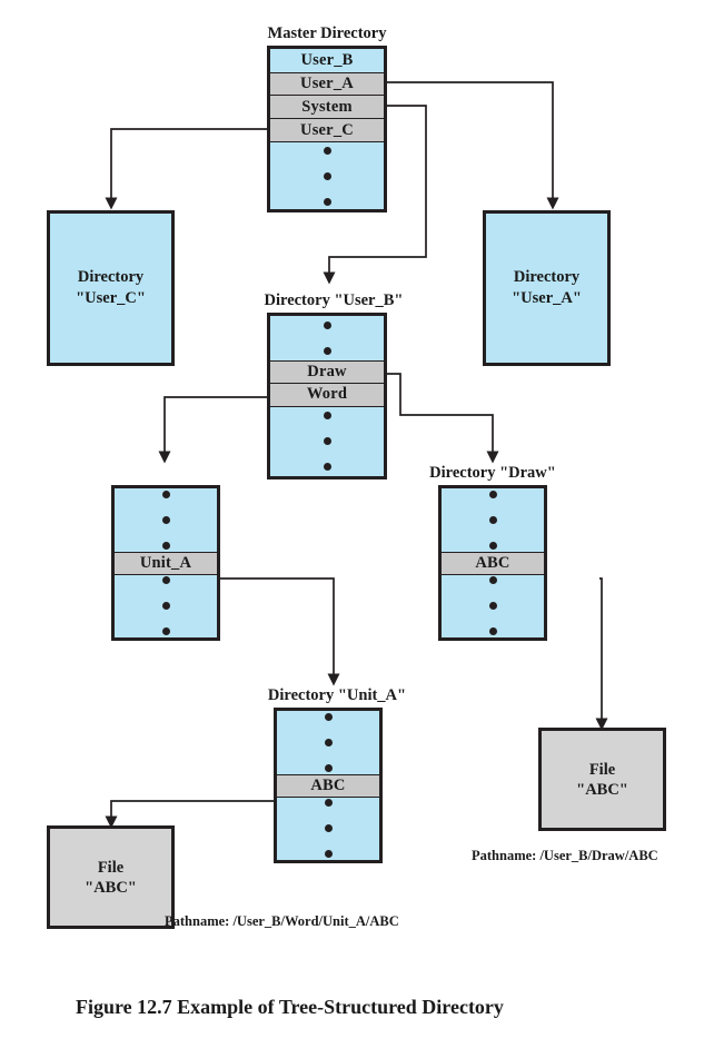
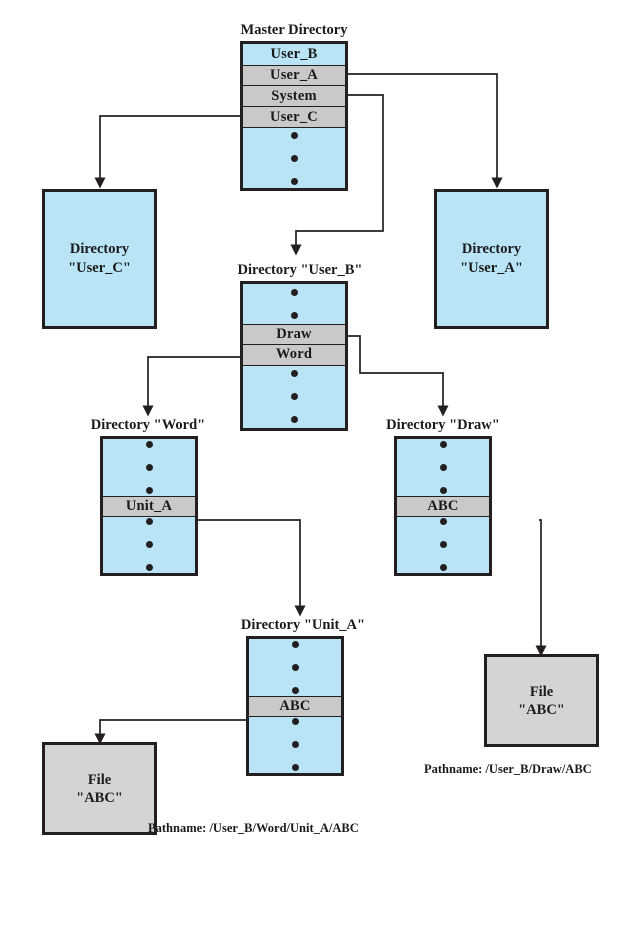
  Master Directory
  User_B
  User_A
  System
  User_C
  Directory
  "User_C"
  Directory
  "User_A"
  Directory "User_B"
  Draw
  Word
+ Directory "Word"
  Unit_A
  Directory "Draw"
  ABC
  Directory "Unit_A"
  ABC
  File
  "ABC"
  Pathname: /User_B/Word/Unit_A/ABC
  File
  "ABC"
  Pathname: /User_B/Draw/ABC
- Figure 12.7 Example of Tree-Structured Directory
